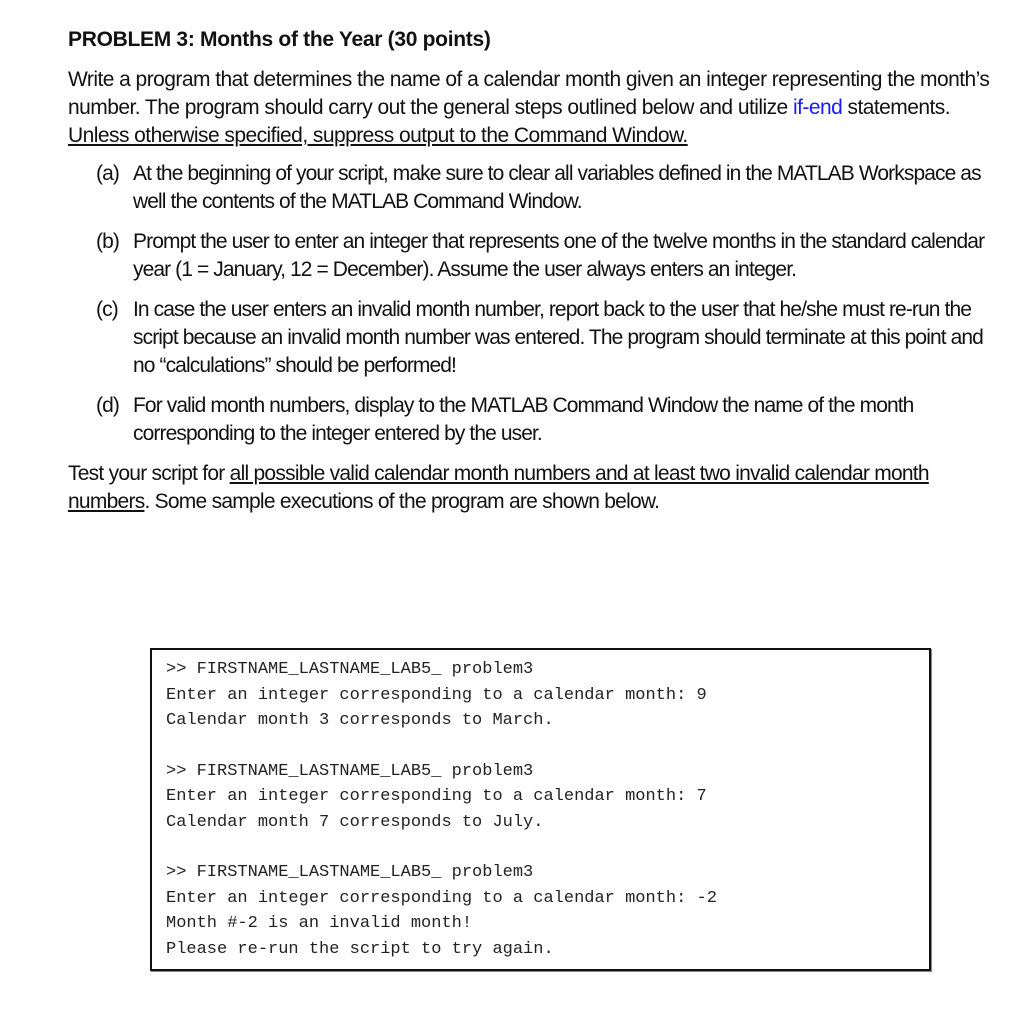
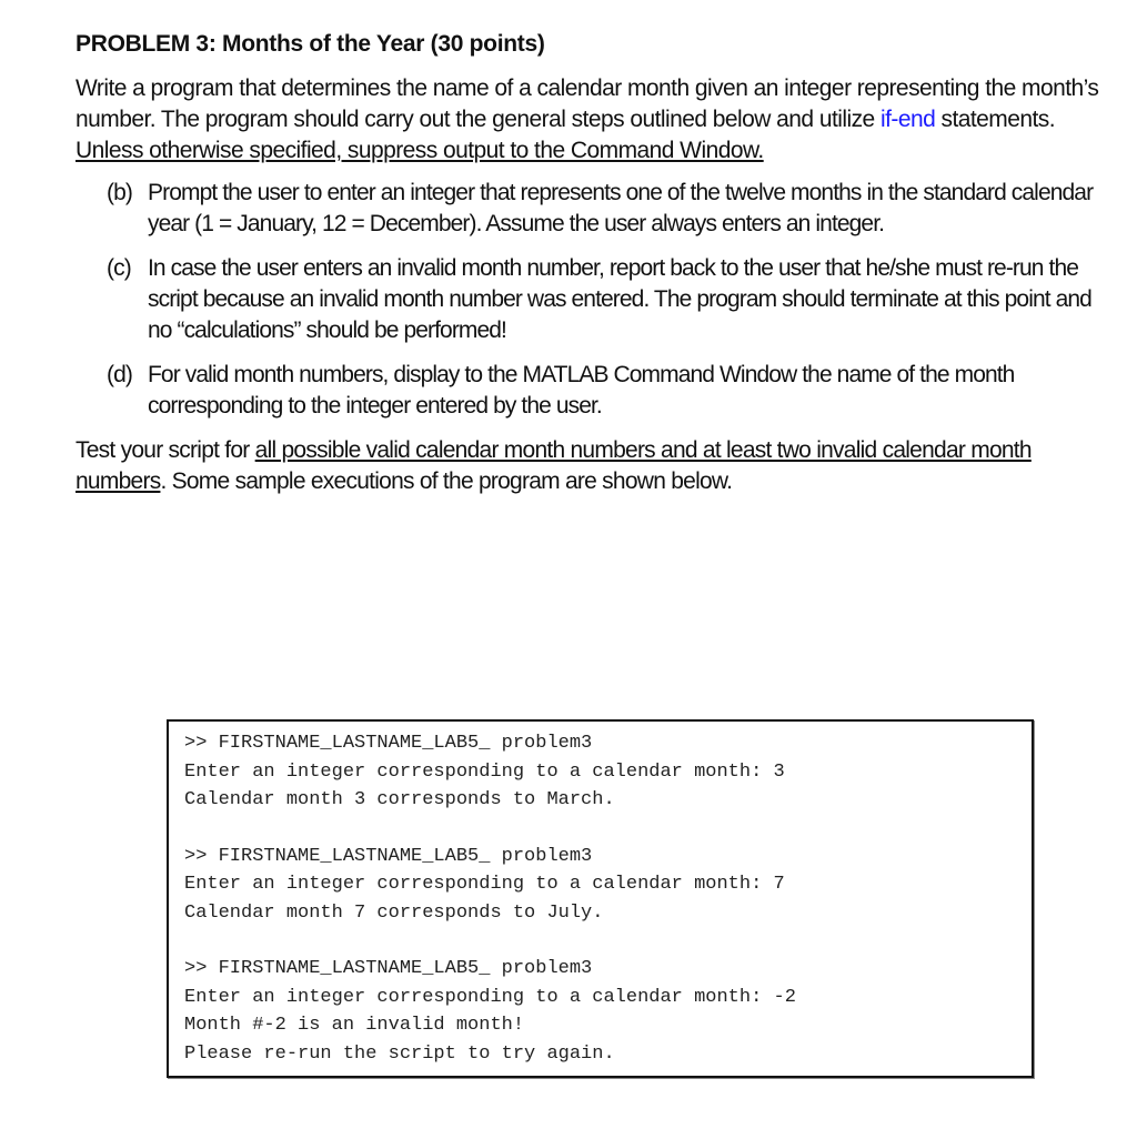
  PROBLEM 3: Months of the Year (30 points)
  Write a program that determines the name of a calendar month given an integer representing the month’s number. The program should carry out the general steps outlined below and utilize if-end statements. Unless otherwise specified, suppress output to the Command Window.
- (a)
- At the beginning of your script, make sure to clear all variables defined in the MATLAB Workspace as well the contents of the MATLAB Command Window.
  (b)
  Prompt the user to enter an integer that represents one of the twelve months in the standard calendar year (1 = January, 12 = December). Assume the user always enters an integer.
  (c)
  In case the user enters an invalid month number, report back to the user that he/she must re-run the script because an invalid month number was entered. The program should terminate at this point and no “calculations” should be performed!
  (d)
  For valid month numbers, display to the MATLAB Command Window the name of the month corresponding to the integer entered by the user.
  Test your script for all possible valid calendar month numbers and at least two invalid calendar month numbers. Some sample executions of the program are shown below.
  >> FIRSTNAME_LASTNAME_LAB5_ problem3
- Enter an integer corresponding to a calendar month: 9
+ Enter an integer corresponding to a calendar month: 3
  Calendar month 3 corresponds to March.
  >> FIRSTNAME_LASTNAME_LAB5_ problem3
  Enter an integer corresponding to a calendar month: 7
  Calendar month 7 corresponds to July.
  >> FIRSTNAME_LASTNAME_LAB5_ problem3
  Enter an integer corresponding to a calendar month: -2
  Month #-2 is an invalid month!
  Please re-run the script to try again.
